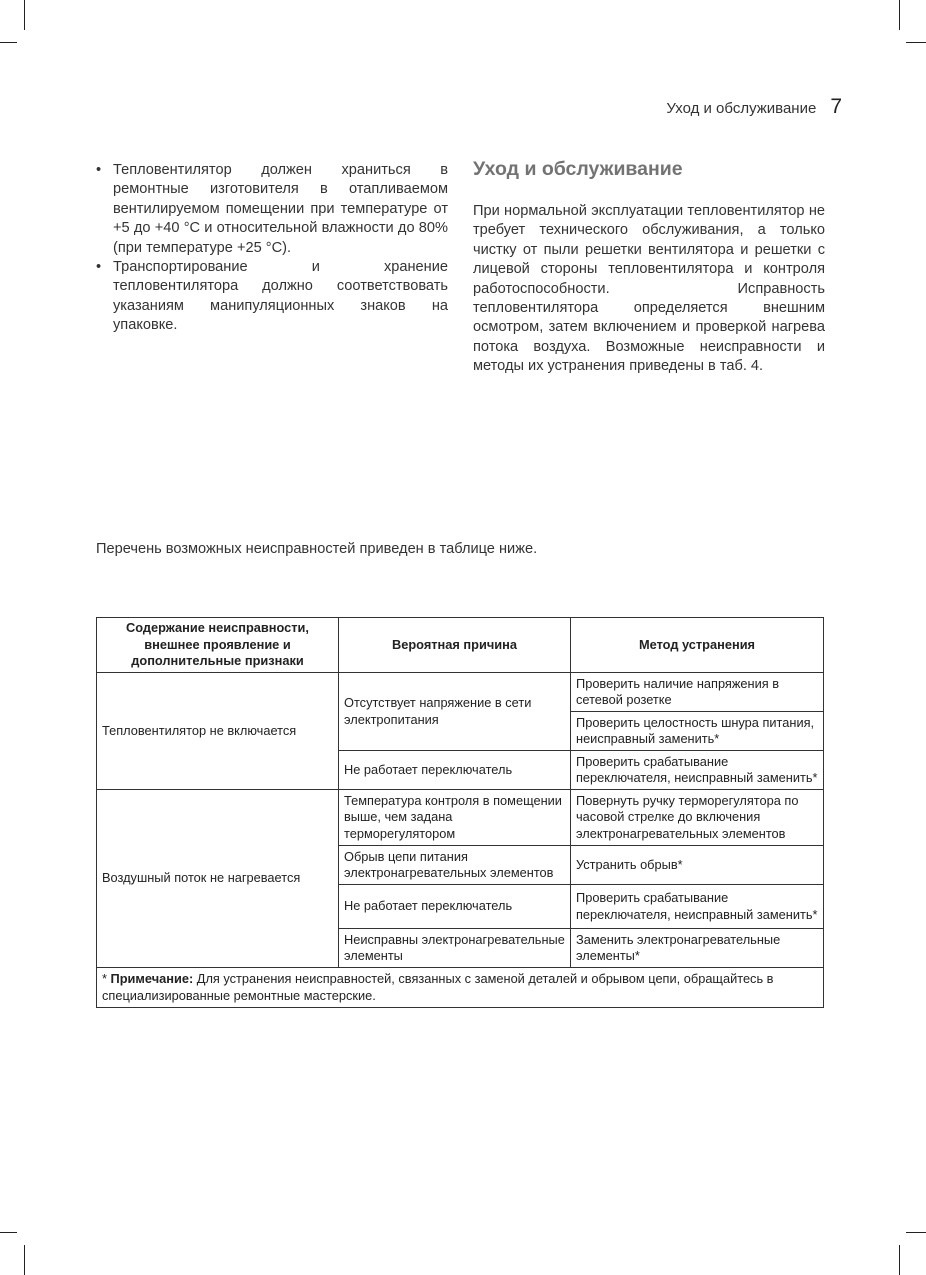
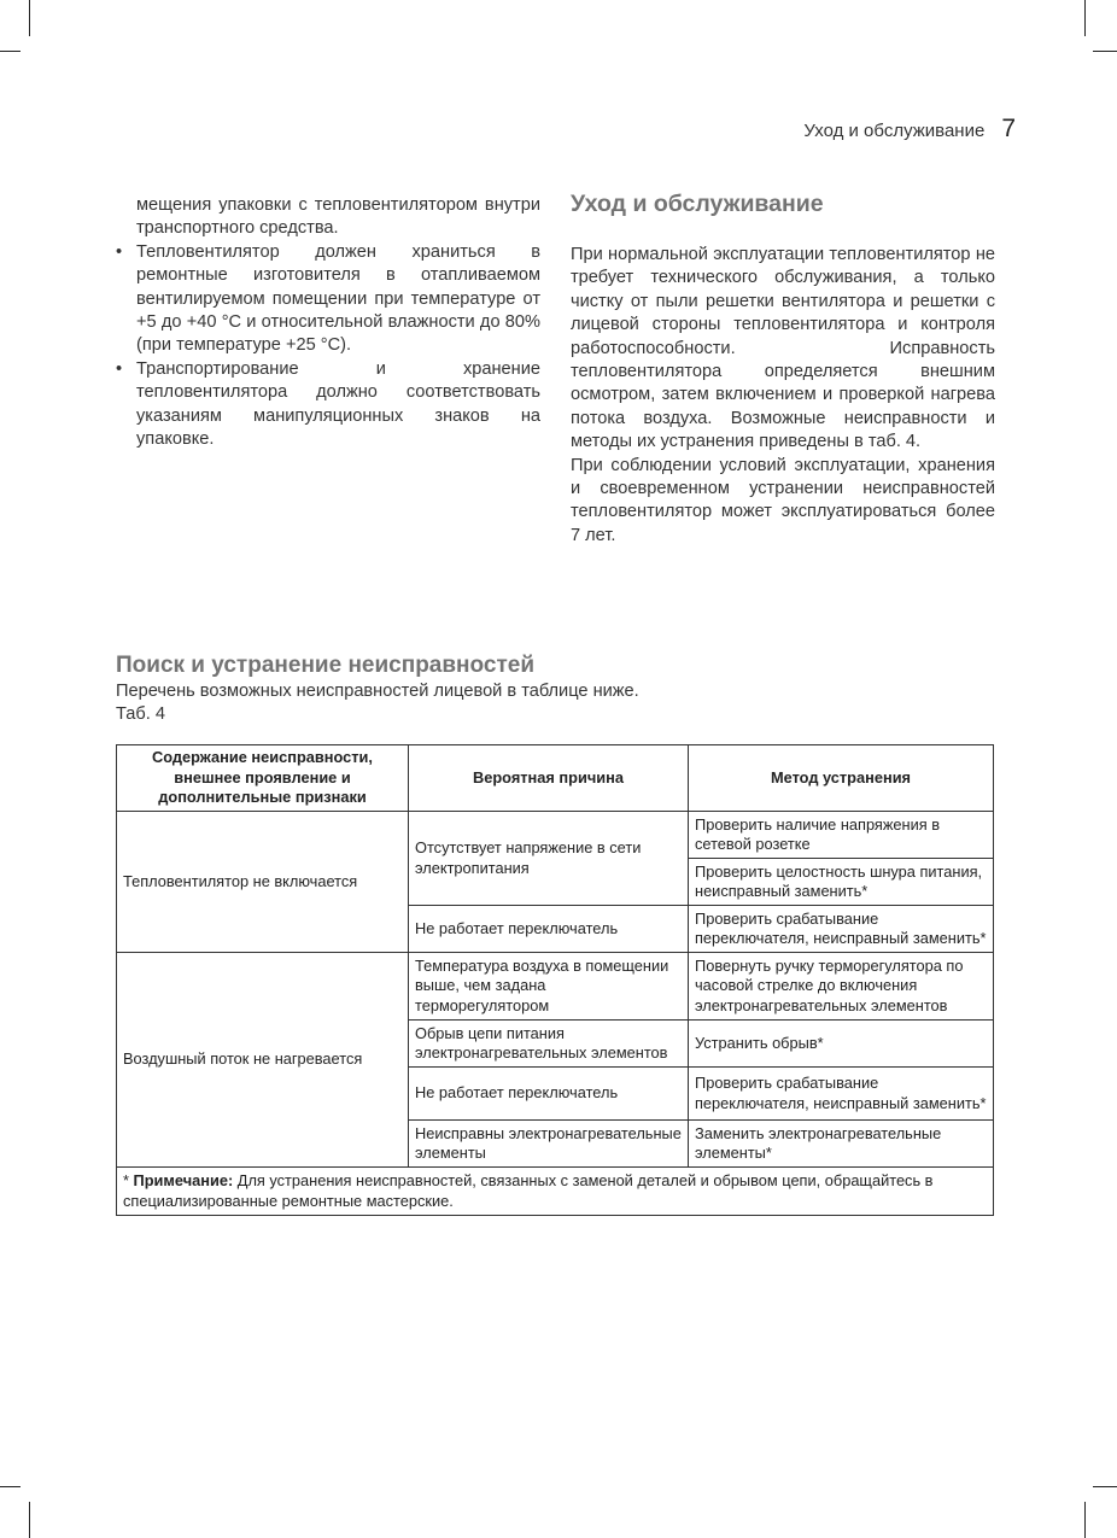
  Уход и обслуживание
  7
+ мещения упаковки с тепловентилятором внутри транспортного средства.
  •
  Тепловентилятор должен храниться в ремонтные изготовителя в отапливаемом вентилируемом помещении при температуре от +5 до +40 °С и относительной влажности до 80% (при температуре +25 °С).
  •
  Транспортирование и хранение тепловентилятора должно соответствовать указаниям манипуляционных знаков на упаковке.
  Уход и обслуживание
  При нормальной эксплуатации тепловентилятор не требует технического обслуживания, а только чистку от пыли решетки вентилятора и решетки с лицевой стороны тепловентилятора и контроля работоспособности. Исправность тепловентилятора определяется внешним осмотром, затем включением и проверкой нагрева потока воздуха. Возможные неисправности и методы их устранения приведены в таб. 4.
+ При соблюдении условий эксплуатации, хранения и своевременном устранении неисправностей тепловентилятор может эксплуатироваться более 7 лет.
+ Поиск и устранение неисправностей
- Перечень возможных неисправностей приведен в таблице ниже.
+ Перечень возможных неисправностей лицевой в таблице ниже.
+ Таб. 4
  Содержание неисправности, внешнее проявление и дополнительные признаки	Вероятная причина	Метод устранения
  Тепловентилятор не включается	Отсутствует напряжение в сети электропитания	Проверить наличие напряжения в сетевой розетке
  Проверить целостность шнура питания, неисправный заменить*
  Не работает переключатель	Проверить срабатывание переключателя, неисправный заменить*
- Воздушный поток не нагревается	Температура контроля в помещении выше, чем задана терморегулятором	Повернуть ручку терморегулятора по часовой стрелке до включения электронагревательных элементов
+ Воздушный поток не нагревается	Температура воздуха в помещении выше, чем задана терморегулятором	Повернуть ручку терморегулятора по часовой стрелке до включения электронагревательных элементов
  Обрыв цепи питания электронагревательных элементов	Устранить обрыв*
  Не работает переключатель	Проверить срабатывание переключателя, неисправный заменить*
  Неисправны электронагревательные элементы	Заменить электронагревательные элементы*
  * Примечание: Для устранения неисправностей, связанных с заменой деталей и обрывом цепи, обращайтесь в специализированные ремонтные мастерские.
